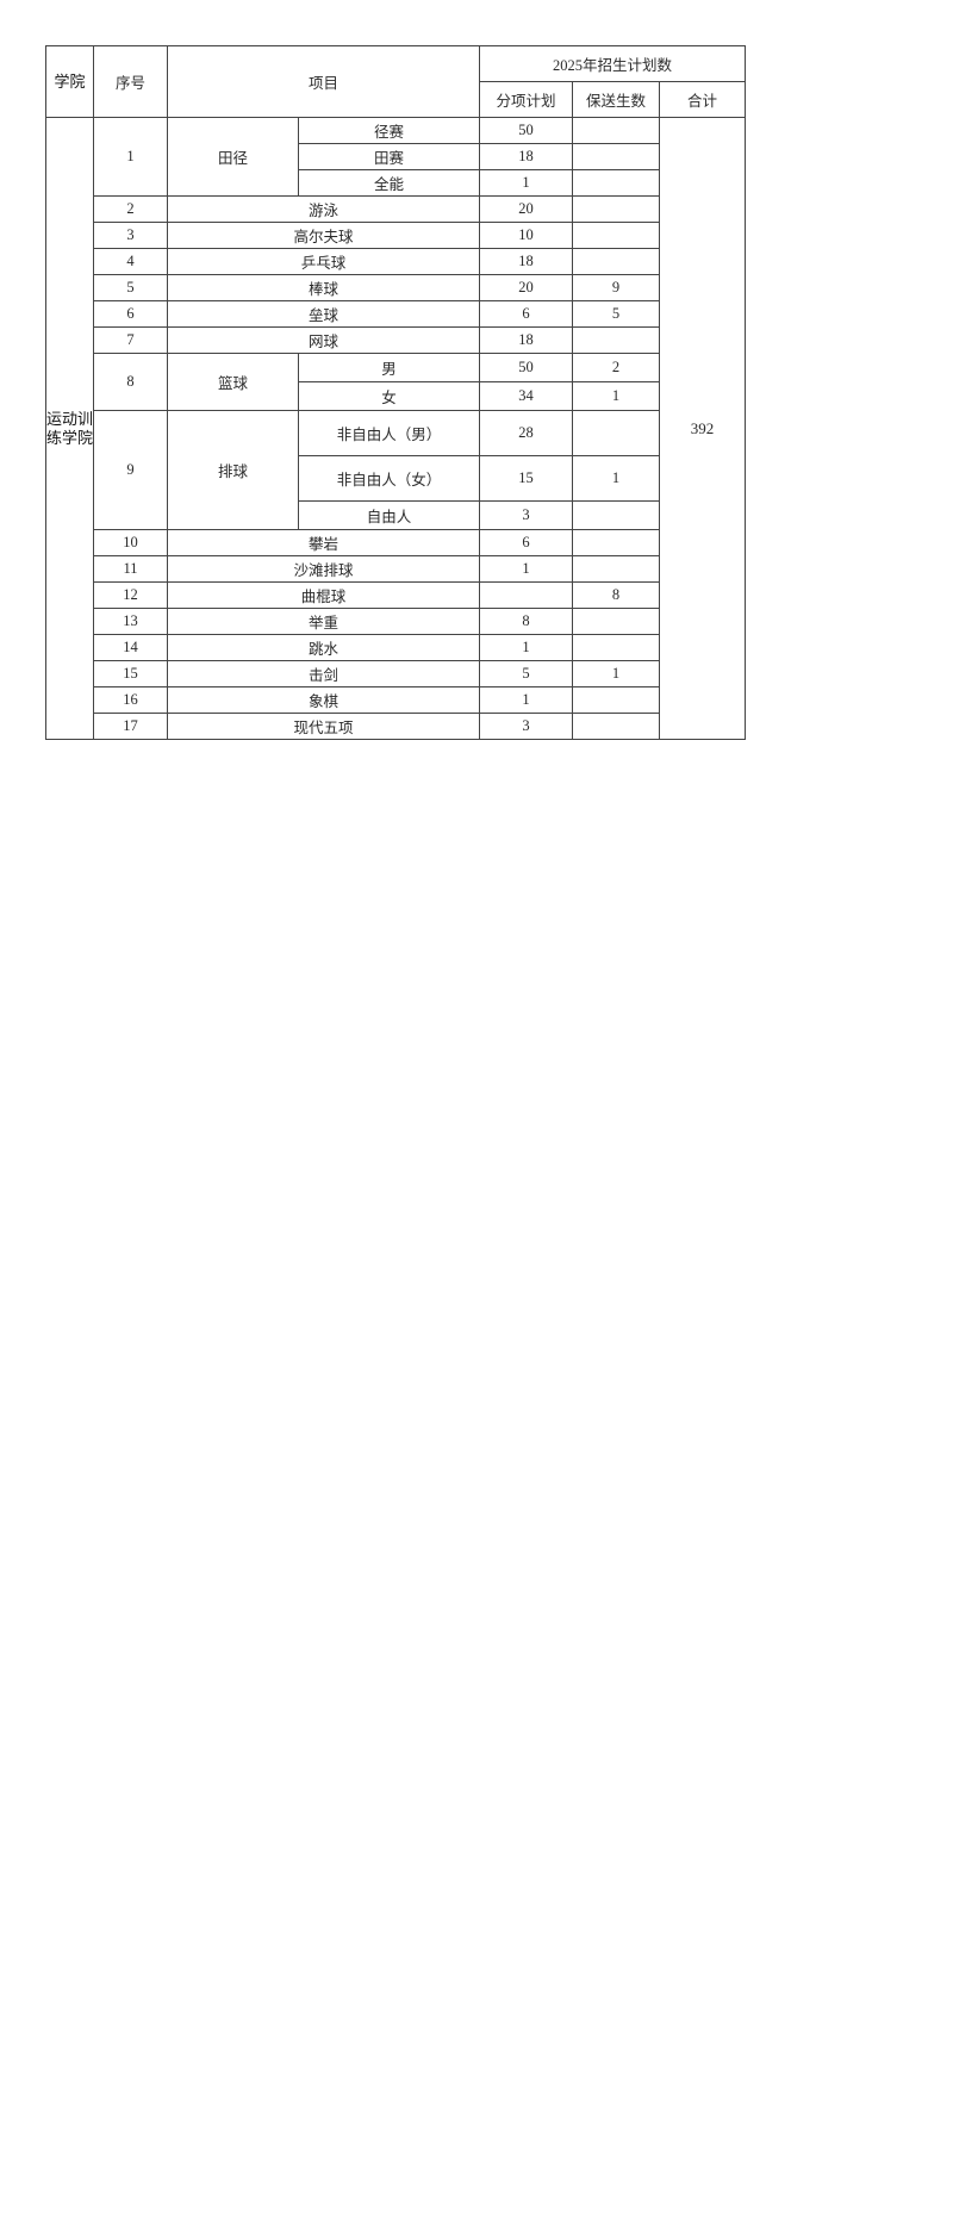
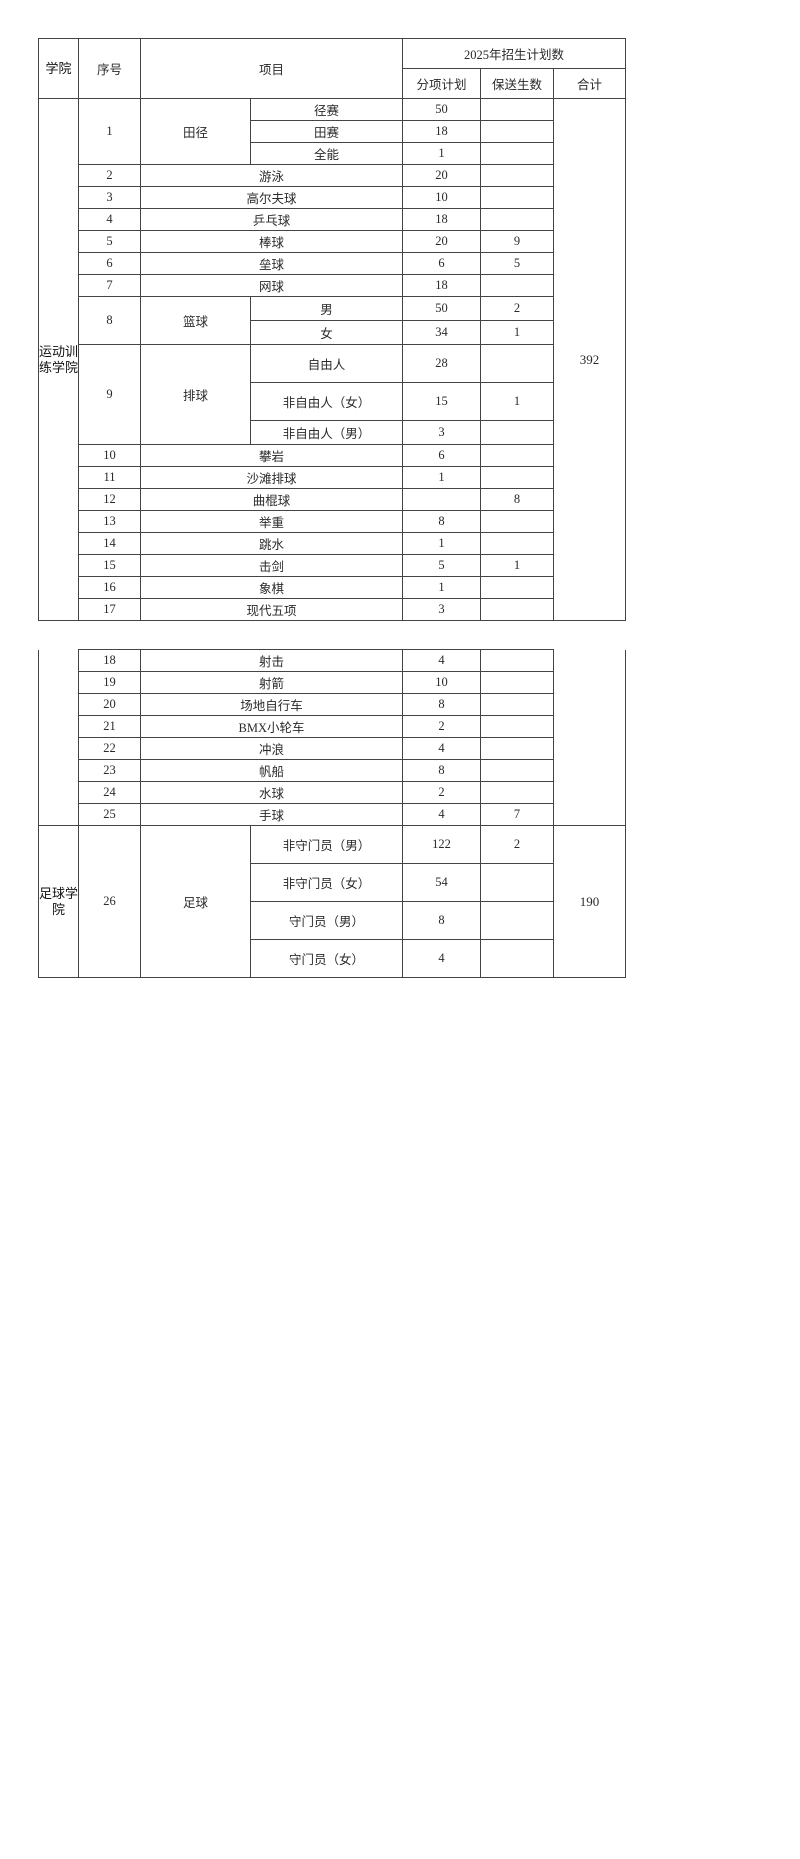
  学院	序号	项目	2025年招生计划数
  分项计划	保送生数	合计
  运动训练学院	1	田径	径赛	50		392
  田赛	18
  全能	1
  2	游泳	20
  3	高尔夫球	10
  4	乒乓球	18
  5	棒球	20	9
  6	垒球	6	5
  7	网球	18
  8	篮球	男	50	2
  女	34	1
- 9	排球	非自由人（男）	28
+ 9	排球	自由人	28
  非自由人（女）	15	1
- 自由人	3
+ 非自由人（男）	3
  10	攀岩	6
  11	沙滩排球	1
  12	曲棍球		8
  13	举重	8
  14	跳水	1
  15	击剑	5	1
  16	象棋	1
  17	现代五项	3
+ 	18	射击	4
+ 19	射箭	10
+ 20	场地自行车	8
+ 21	BMX小轮车	2
+ 22	冲浪	4
+ 23	帆船	8
+ 24	水球	2
+ 25	手球	4	7
+ 足球学院	26	足球	非守门员（男）	122	2	190
+ 非守门员（女）	54
+ 守门员（男）	8
+ 守门员（女）	4
